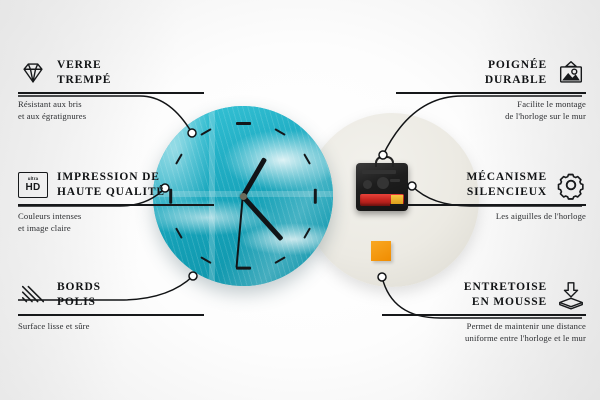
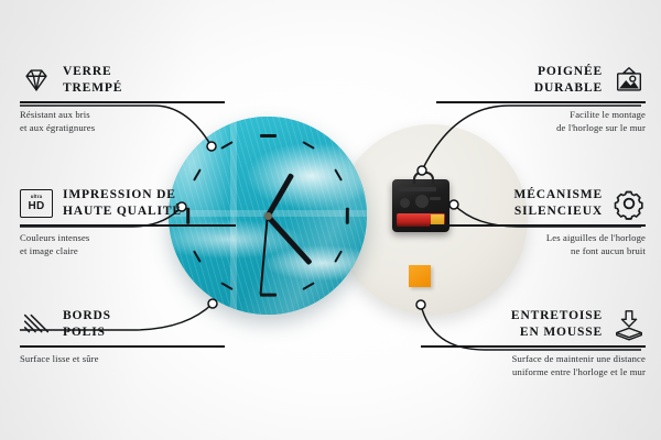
  VERRE
  TREMPÉ
  Résistant aux bris
  et aux égratignures
  HD
  IMPRESSION DE
  HAUTE QUALITÉ
  Couleurs intenses
  et image claire
  BORDS
  POLIS
  Surface lisse et sûre
  POIGNÉE
  DURABLE
  Facilite le montage
  de l'horloge sur le mur
  MÉCANISME
  SILENCIEUX
  Les aiguilles de l'horloge
+ ne font aucun bruit
  ENTRETOISE
  EN MOUSSE
- Permet de maintenir une distance
+ Surface de maintenir une distance
  uniforme entre l'horloge et le mur
